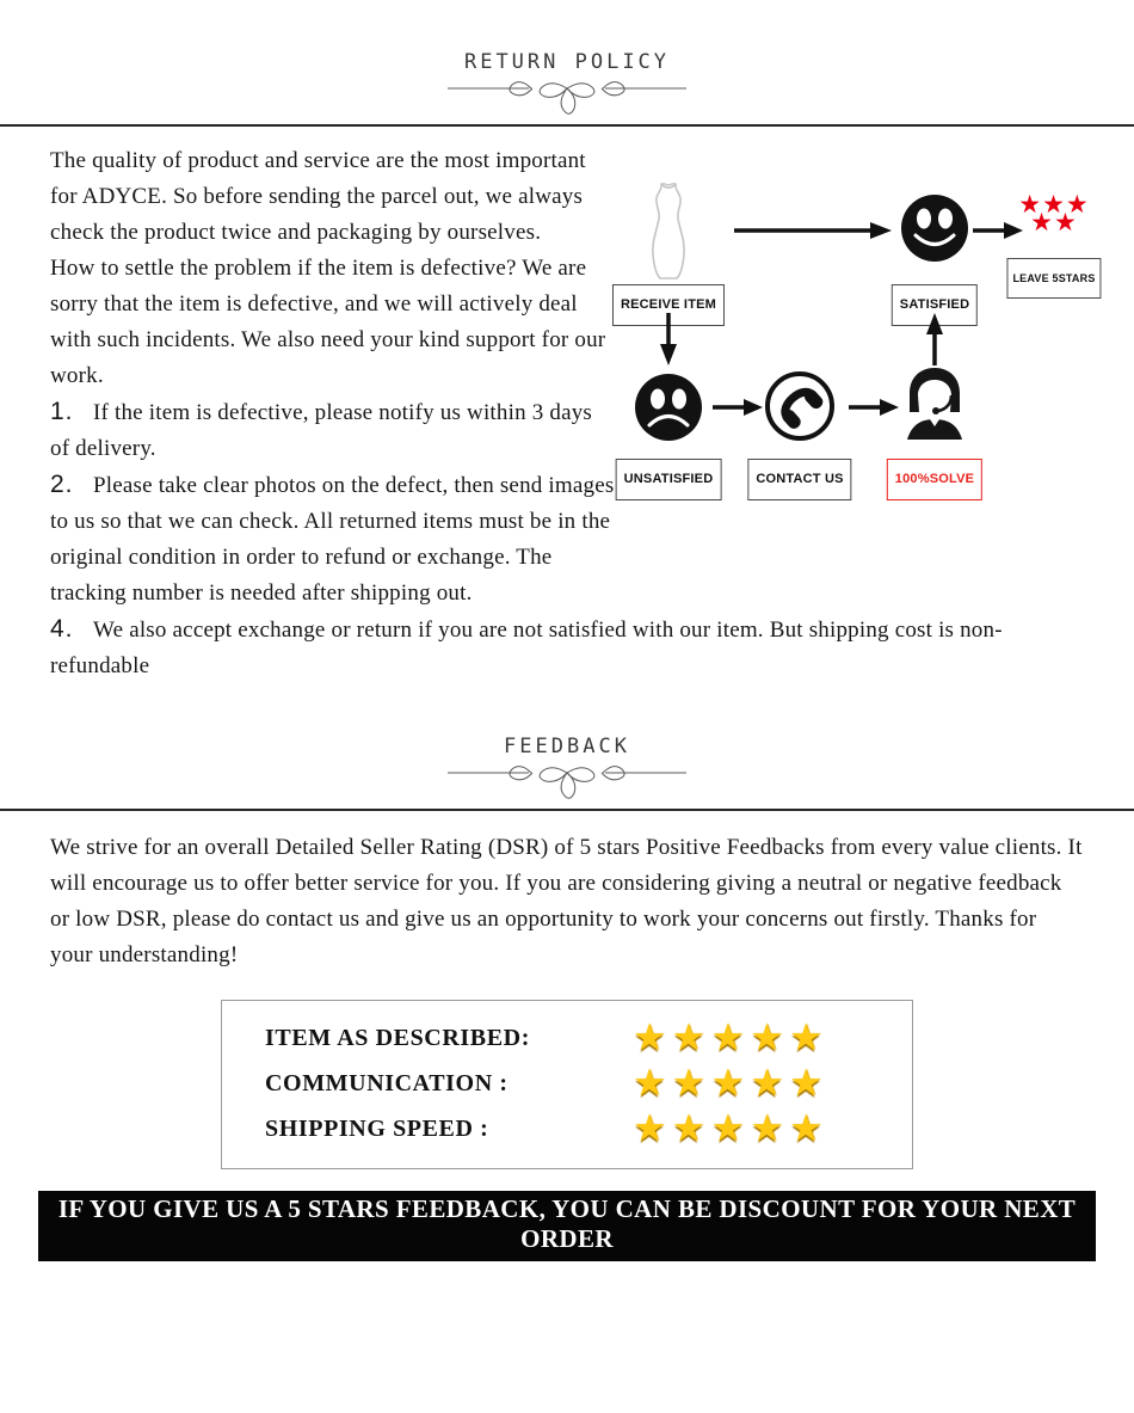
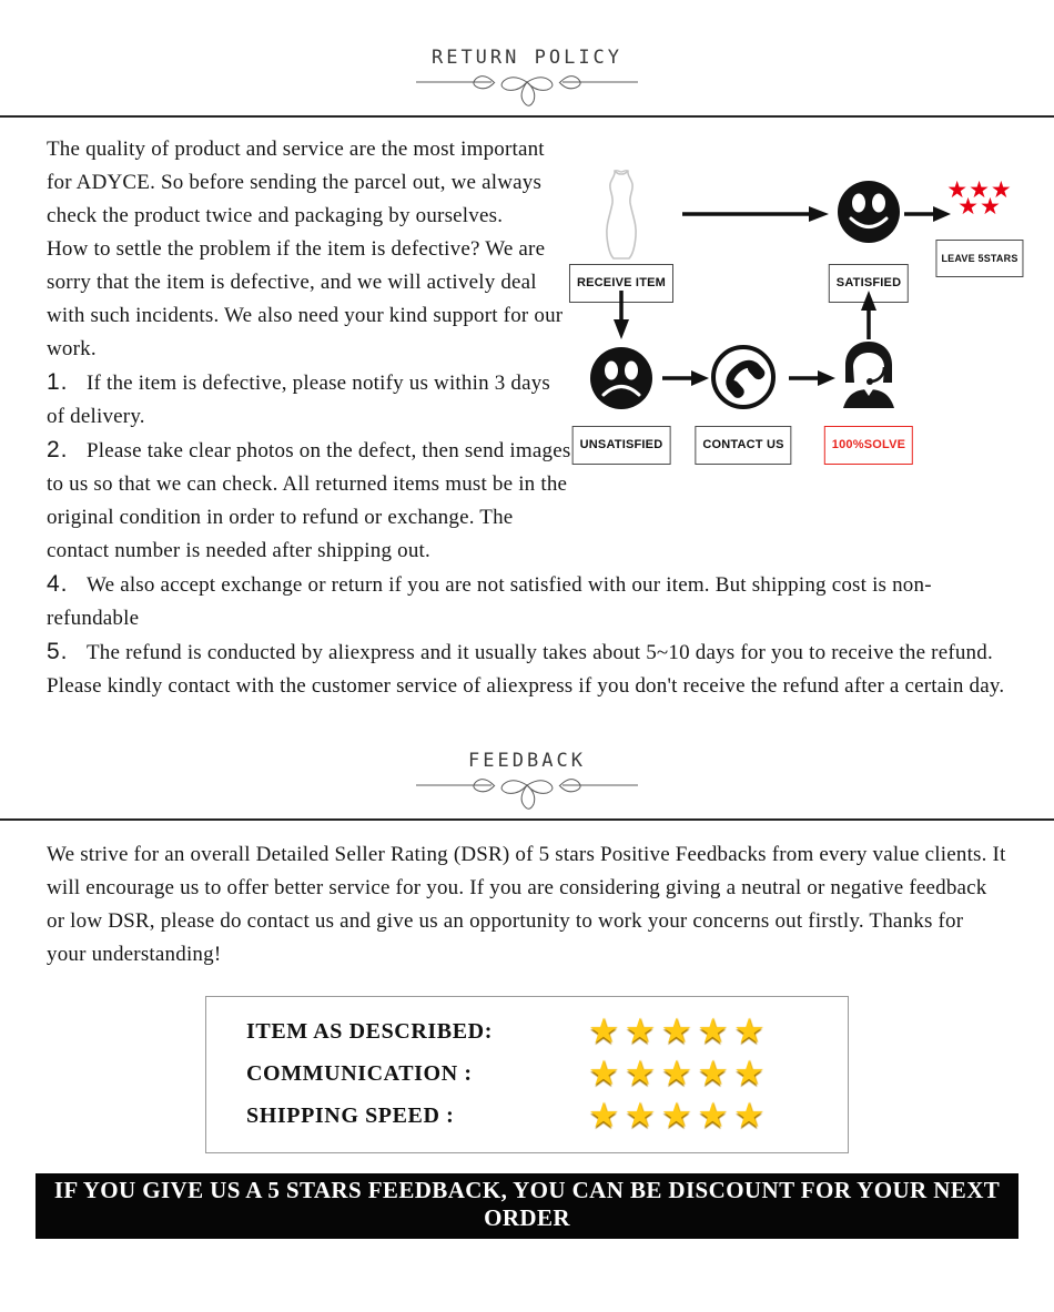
  RETURN POLICY
  RECEIVE ITEM
  SATISFIED
  ★★★
  ★★
  LEAVE 5STARS
  UNSATISFIED
  CONTACT US
  100%SOLVE
  The quality of product and service are the most important for ADYCE. So before sending the parcel out, we always check the product twice and packaging by ourselves.
  How to settle the problem if the item is defective? We are sorry that the item is defective, and we will actively deal with such incidents. We also need your kind support for our work.
  1. If the item is defective, please notify us within 3 days of delivery.
- 2. Please take clear photos on the defect, then send images to us so that we can check. All returned items must be in the original condition in order to refund or exchange. The tracking number is needed after shipping out.
+ 2. Please take clear photos on the defect, then send images to us so that we can check. All returned items must be in the original condition in order to refund or exchange. The contact number is needed after shipping out.
  4. We also accept exchange or return if you are not satisfied with our item. But shipping cost is non-refundable
+ 5. The refund is conducted by aliexpress and it usually takes about 5~10 days for you to receive the refund. Please kindly contact with the customer service of aliexpress if you don't receive the refund after a certain day.
  FEEDBACK
  We strive for an overall Detailed Seller Rating (DSR) of 5 stars Positive Feedbacks from every value clients. It will encourage us to offer better service for you. If you are considering giving a neutral or negative feedback or low DSR, please do contact us and give us an opportunity to work your concerns out firstly. Thanks for your understanding!
  ITEM AS DESCRIBED:
  ★★★★★
  COMMUNICATION :
  ★★★★★
  SHIPPING SPEED :
  ★★★★★
  IF YOU GIVE US A 5 STARS FEEDBACK, YOU CAN BE DISCOUNT FOR YOUR NEXT ORDER
